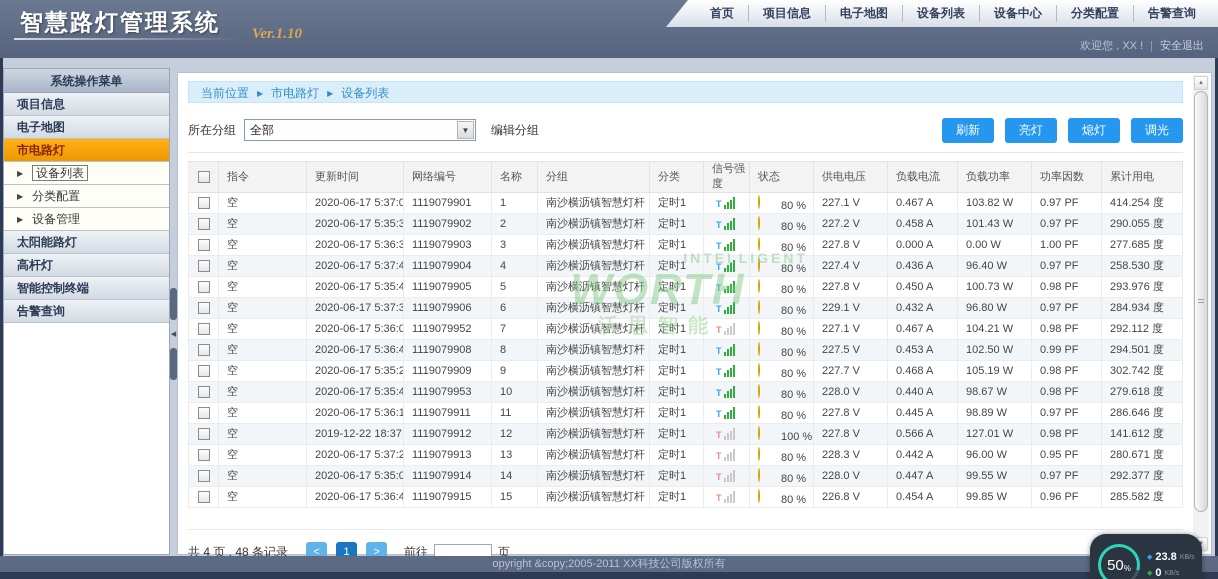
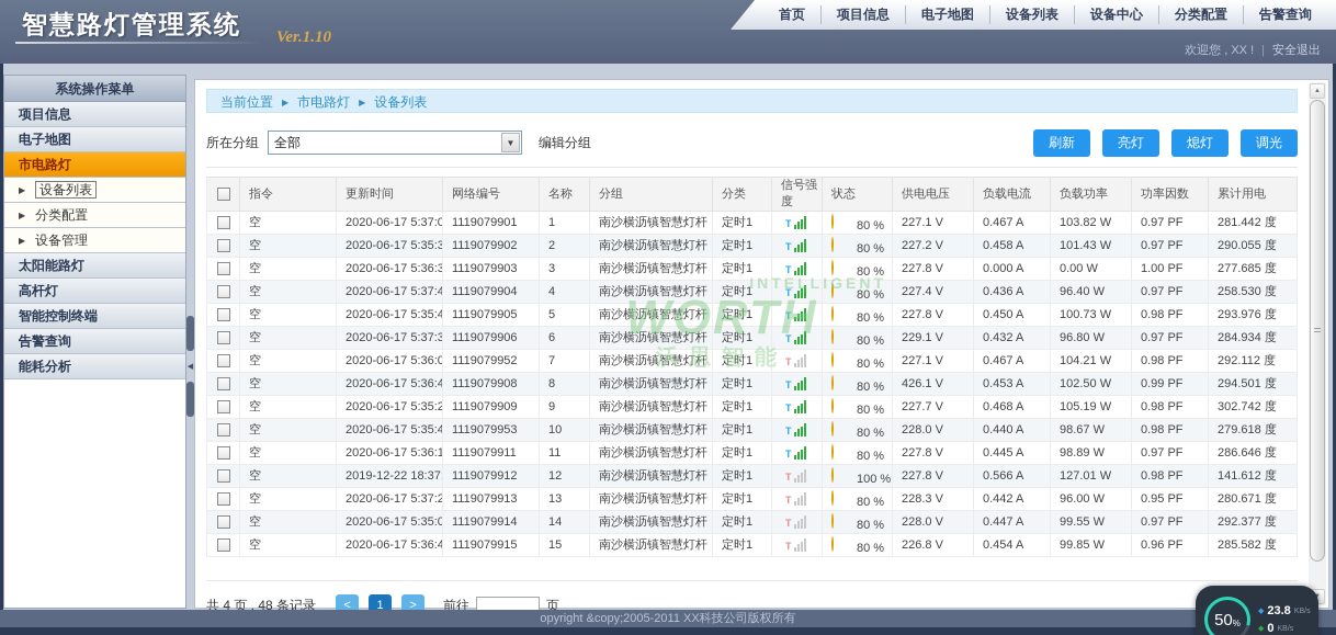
  智慧路灯管理系统
  Ver.1.10
  首页
  项目信息
  电子地图
  设备列表
  设备中心
  分类配置
  告警查询
  欢迎您 , XX ! | 安全退出
  系统操作菜单
  项目信息
  电子地图
  市电路灯
  ▶ 设备列表
  ▶ 分类配置
  ▶ 设备管理
  太阳能路灯
  高杆灯
  智能控制终端
  告警查询
+ 能耗分析
  当前位置 ▶ 市电路灯 ▶ 设备列表
  所在分组
  全部
  ▼
  编辑分组
  刷新
  亮灯
  熄灯
  调光
  	指令	更新时间	网络编号	名称	分组	分类	信号强度	状态	供电电压	负载电流	负载功率	功率因数	累计用电
- 	空	2020-06-17 5:37:0	1119079901	1	南沙横沥镇智慧灯杆	定时1	T	80 %	227.1 V	0.467 A	103.82 W	0.97 PF	414.254 度
+ 	空	2020-06-17 5:37:0	1119079901	1	南沙横沥镇智慧灯杆	定时1	T	80 %	227.1 V	0.467 A	103.82 W	0.97 PF	281.442 度
  	空	2020-06-17 5:35:3	1119079902	2	南沙横沥镇智慧灯杆	定时1	T	80 %	227.2 V	0.458 A	101.43 W	0.97 PF	290.055 度
  	空	2020-06-17 5:36:3	1119079903	3	南沙横沥镇智慧灯杆	定时1	T	80 %	227.8 V	0.000 A	0.00 W	1.00 PF	277.685 度
  	空	2020-06-17 5:37:4	1119079904	4	南沙横沥镇智慧灯杆	定时1	T	80 %	227.4 V	0.436 A	96.40 W	0.97 PF	258.530 度
  	空	2020-06-17 5:35:4	1119079905	5	南沙横沥镇智慧灯杆	定时1	T	80 %	227.8 V	0.450 A	100.73 W	0.98 PF	293.976 度
  	空	2020-06-17 5:37:3	1119079906	6	南沙横沥镇智慧灯杆	定时1	T	80 %	229.1 V	0.432 A	96.80 W	0.97 PF	284.934 度
  	空	2020-06-17 5:36:0	1119079952	7	南沙横沥镇智慧灯杆	定时1	T	80 %	227.1 V	0.467 A	104.21 W	0.98 PF	292.112 度
- 	空	2020-06-17 5:36:4	1119079908	8	南沙横沥镇智慧灯杆	定时1	T	80 %	227.5 V	0.453 A	102.50 W	0.99 PF	294.501 度
+ 	空	2020-06-17 5:36:4	1119079908	8	南沙横沥镇智慧灯杆	定时1	T	80 %	426.1 V	0.453 A	102.50 W	0.99 PF	294.501 度
  	空	2020-06-17 5:35:2	1119079909	9	南沙横沥镇智慧灯杆	定时1	T	80 %	227.7 V	0.468 A	105.19 W	0.98 PF	302.742 度
  	空	2020-06-17 5:35:4	1119079953	10	南沙横沥镇智慧灯杆	定时1	T	80 %	228.0 V	0.440 A	98.67 W	0.98 PF	279.618 度
  	空	2020-06-17 5:36:1	1119079911	11	南沙横沥镇智慧灯杆	定时1	T	80 %	227.8 V	0.445 A	98.89 W	0.97 PF	286.646 度
  	空	2019-12-22 18:37:	1119079912	12	南沙横沥镇智慧灯杆	定时1	T	100 %	227.8 V	0.566 A	127.01 W	0.98 PF	141.612 度
  	空	2020-06-17 5:37:2	1119079913	13	南沙横沥镇智慧灯杆	定时1	T	80 %	228.3 V	0.442 A	96.00 W	0.95 PF	280.671 度
  	空	2020-06-17 5:35:0	1119079914	14	南沙横沥镇智慧灯杆	定时1	T	80 %	228.0 V	0.447 A	99.55 W	0.97 PF	292.377 度
  	空	2020-06-17 5:36:4	1119079915	15	南沙横沥镇智慧灯杆	定时1	T	80 %	226.8 V	0.454 A	99.85 W	0.96 PF	285.582 度
  共 4 页 , 48 条记录
  <
  1
  >
  前往
  页
  INTELLIGENT
  WORTH
  沃思智能
  opyright &copy;2005-2011 XX科技公司版权所有
  50
  %
  23.8
  0
